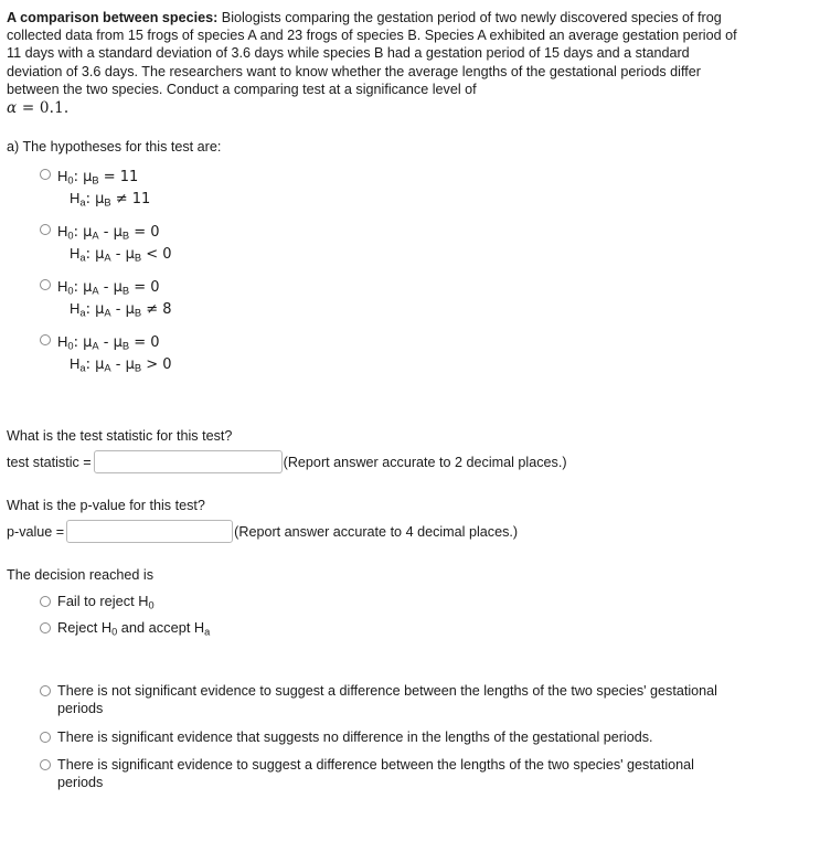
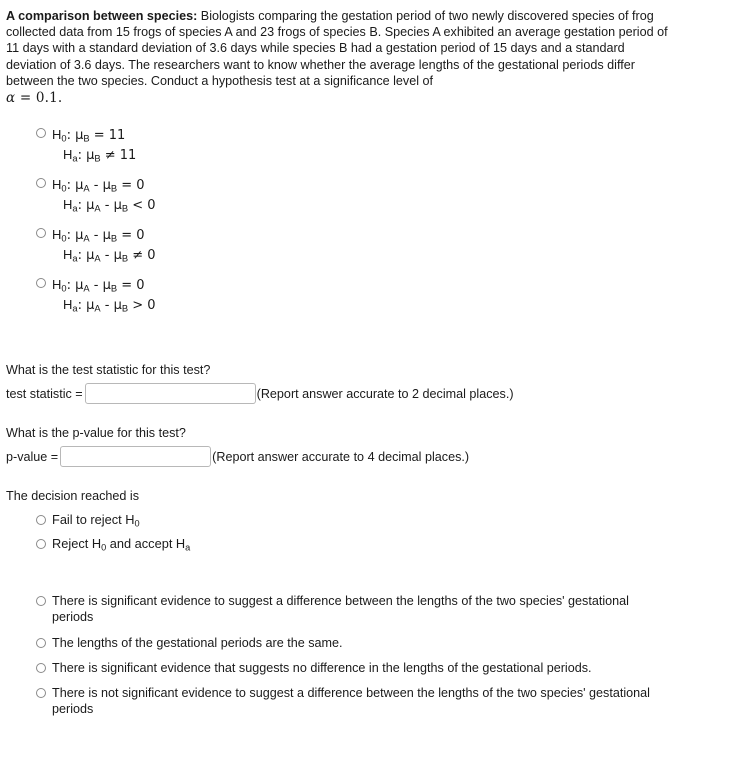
- A comparison between species: Biologists comparing the gestation period of two newly discovered species of frog collected data from 15 frogs of species A and 23 frogs of species B. Species A exhibited an average gestation period of 11 days with a standard deviation of 3.6 days while species B had a gestation period of 15 days and a standard deviation of 3.6 days. The researchers want to know whether the average lengths of the gestational periods differ between the two species. Conduct a comparing test at a significance level of
+ A comparison between species: Biologists comparing the gestation period of two newly discovered species of frog collected data from 15 frogs of species A and 23 frogs of species B. Species A exhibited an average gestation period of 11 days with a standard deviation of 3.6 days while species B had a gestation period of 15 days and a standard deviation of 3.6 days. The researchers want to know whether the average lengths of the gestational periods differ between the two species. Conduct a hypothesis test at a significance level of
  α = 0.1.
- a) The hypotheses for this test are:
  H0: μB = 11
  Ha: μB ≠ 11
  H0: μA - μB = 0
  Ha: μA - μB < 0
  H0: μA - μB = 0
- Ha: μA - μB ≠ 8
+ Ha: μA - μB ≠ 0
  H0: μA - μB = 0
  Ha: μA - μB > 0
  What is the test statistic for this test?
  test statistic =
  (Report answer accurate to 2 decimal places.)
  What is the p-value for this test?
  p-value =
  (Report answer accurate to 4 decimal places.)
  The decision reached is
  Fail to reject H0
  Reject H0 and accept Ha
- There is not significant evidence to suggest a difference between the lengths of the two species' gestational periods
+ There is significant evidence to suggest a difference between the lengths of the two species' gestational periods
+ The lengths of the gestational periods are the same.
  There is significant evidence that suggests no difference in the lengths of the gestational periods.
- There is significant evidence to suggest a difference between the lengths of the two species' gestational periods
+ There is not significant evidence to suggest a difference between the lengths of the two species' gestational periods
